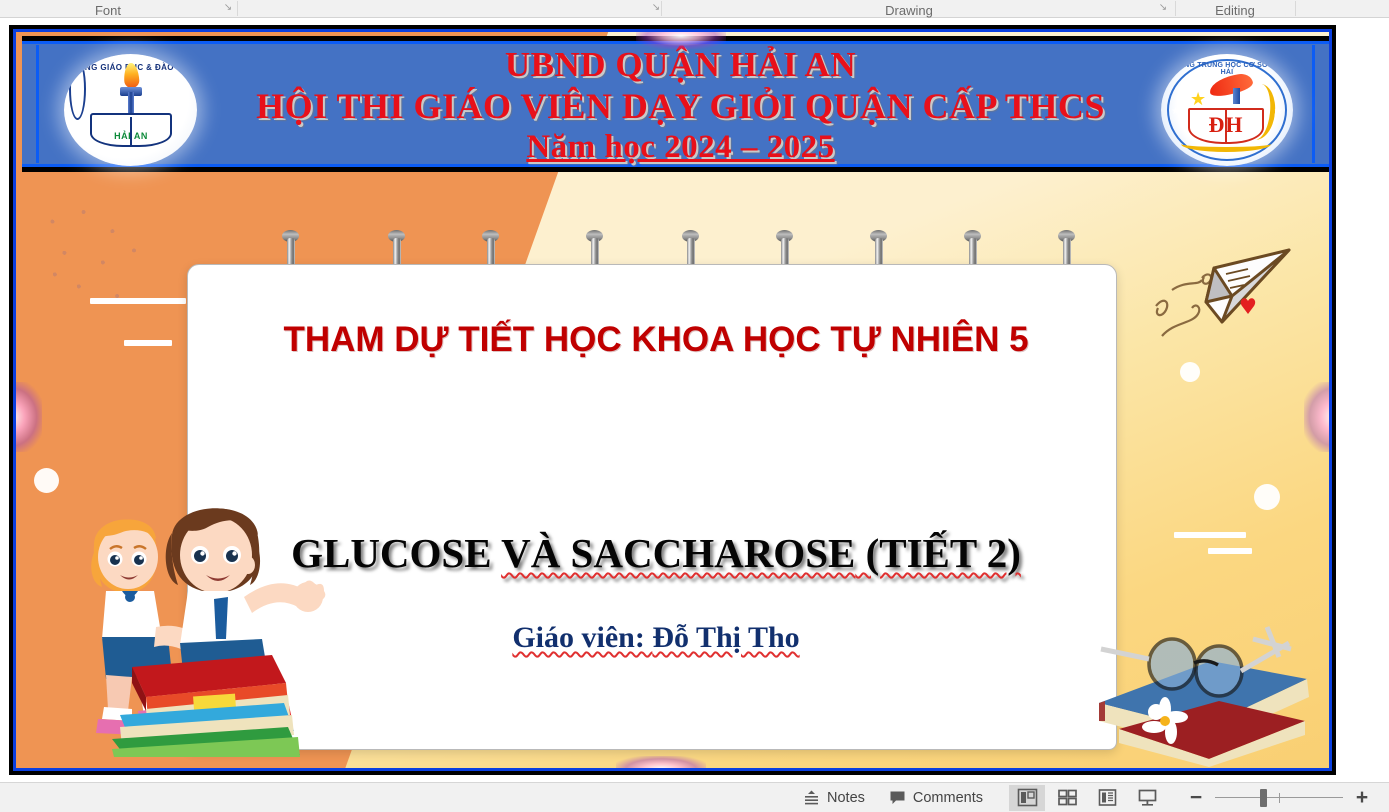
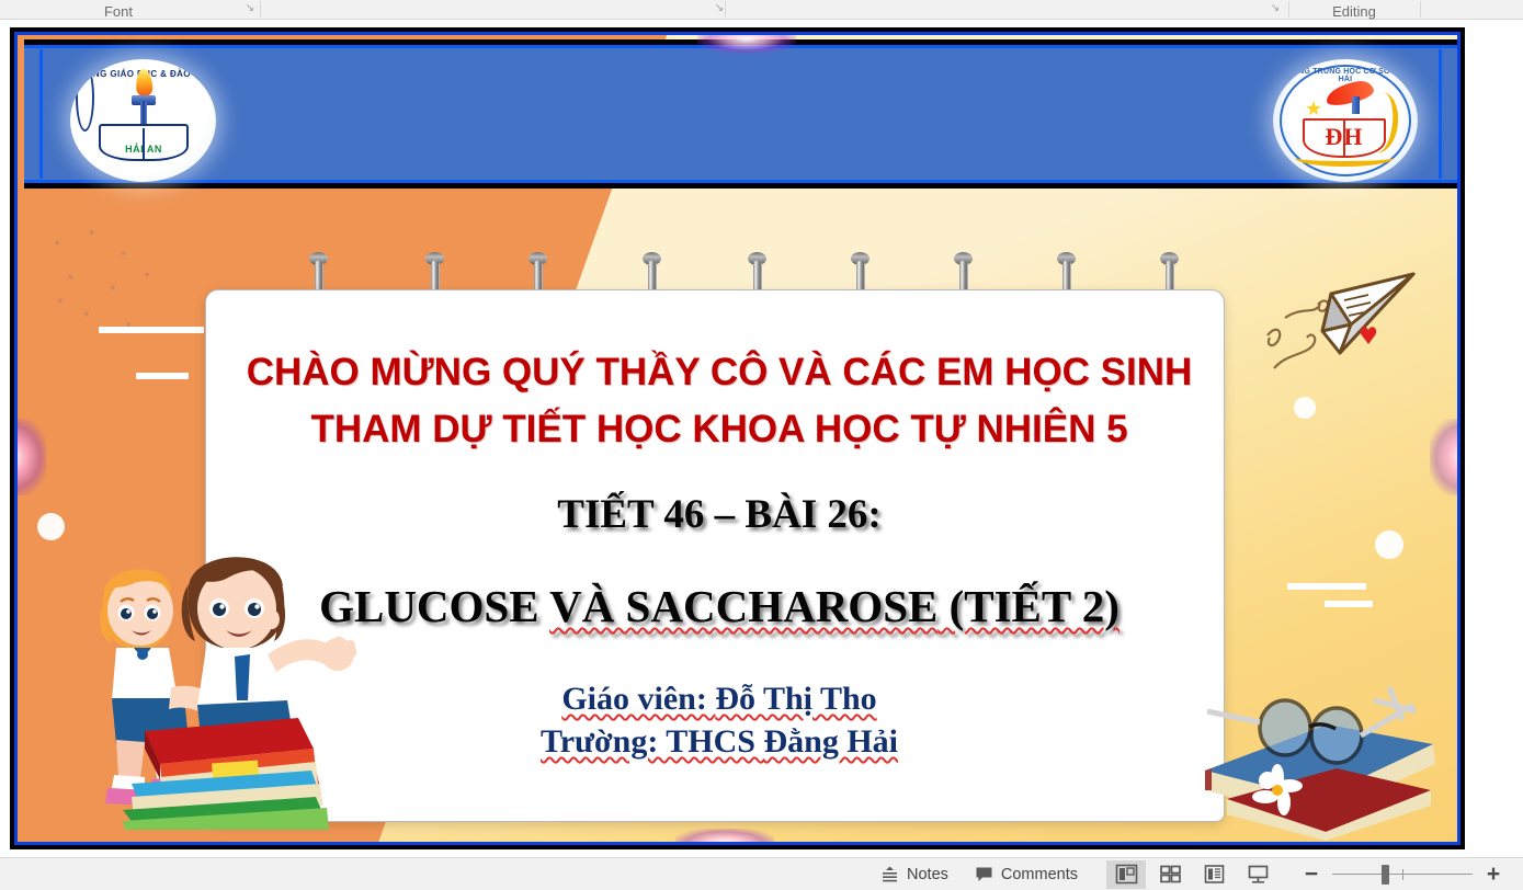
  Font
  ↘
  ↘
- Drawing
  ↘
  Editing
  PHÒNG GIÁOC & ĐÀO TẠO
  HẢI AN
- UBND QUẬN HẢI AN
- HỘI THI GIÁO VIÊN DẠY GIỎI QUẬN CẤP THCS
- Năm học 2024 – 2025
  ★
  ĐH
  ★
+ CHÀO MỪNG QUÝ THẦY CÔ VÀ CÁC EM HỌC SINH
  THAM DỰ TIẾT HỌC KHOA HỌC TỰ NHIÊN 5
+ TIẾT 46 – BÀI 26:
  GLUCOSE VÀ SACCHAROSE (TIẾT 2)
  Giáo viên: Đỗ Thị Tho
+ Trường: THCS Đằng Hải
  Notes
  Comments
  −
  +
